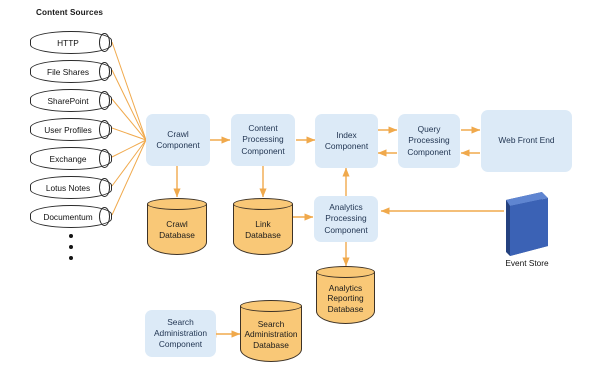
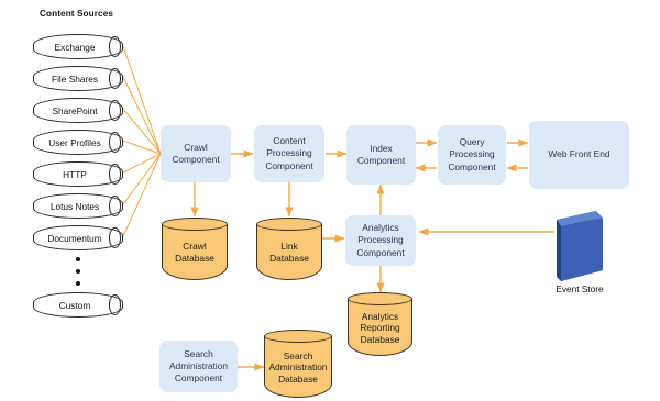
  Content Sources
- HTTP
+ Exchange
  File Shares
  SharePoint
  User Profiles
- Exchange
+ HTTP
  Lotus Notes
  Documentum
+ Custom
  Crawl
  Component
  Content
  Processing
  Component
  Index
  Component
  Query
  Processing
  Component
  Web Front End
  Analytics
  Processing
  Component
  Search
  Administration
  Component
  Crawl
  Database
  Link
  Database
  Analytics
  Reporting
  Database
  Search
  Administration
  Database
  Event Store
